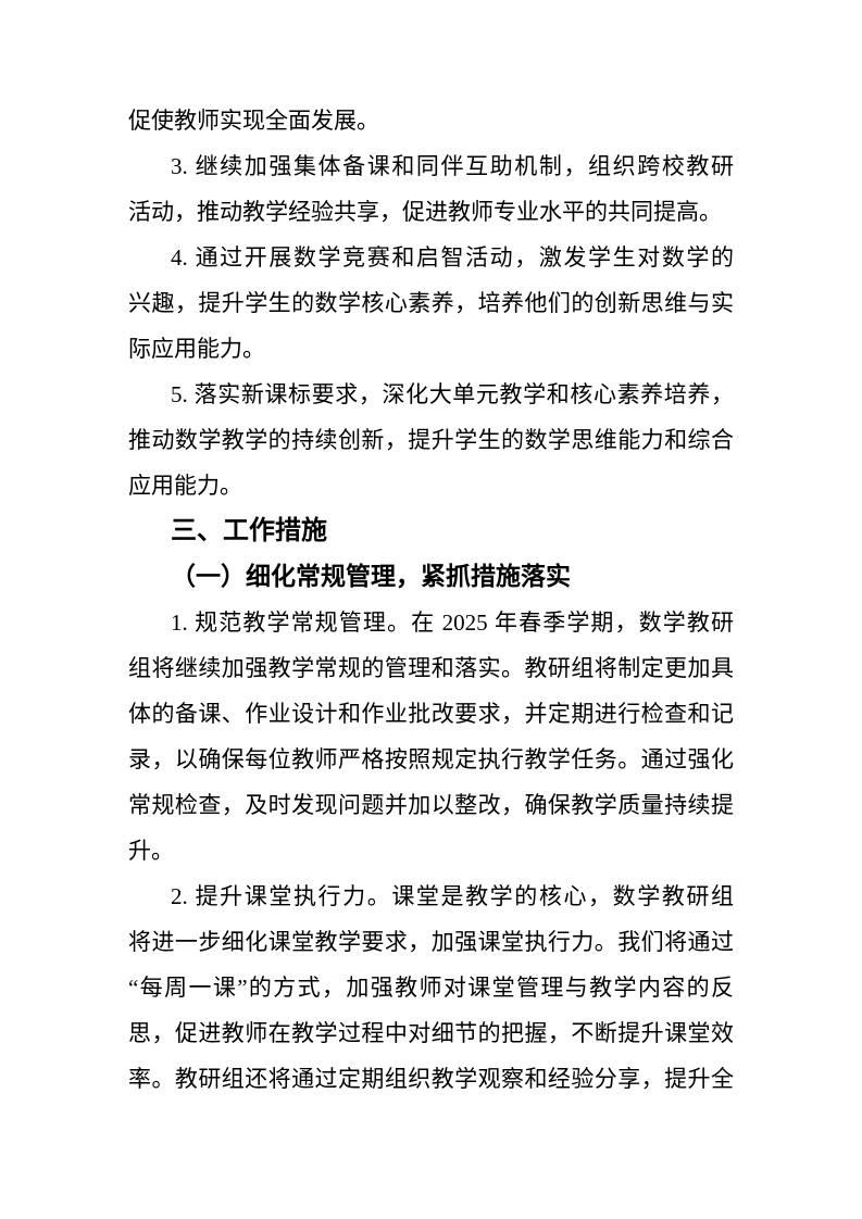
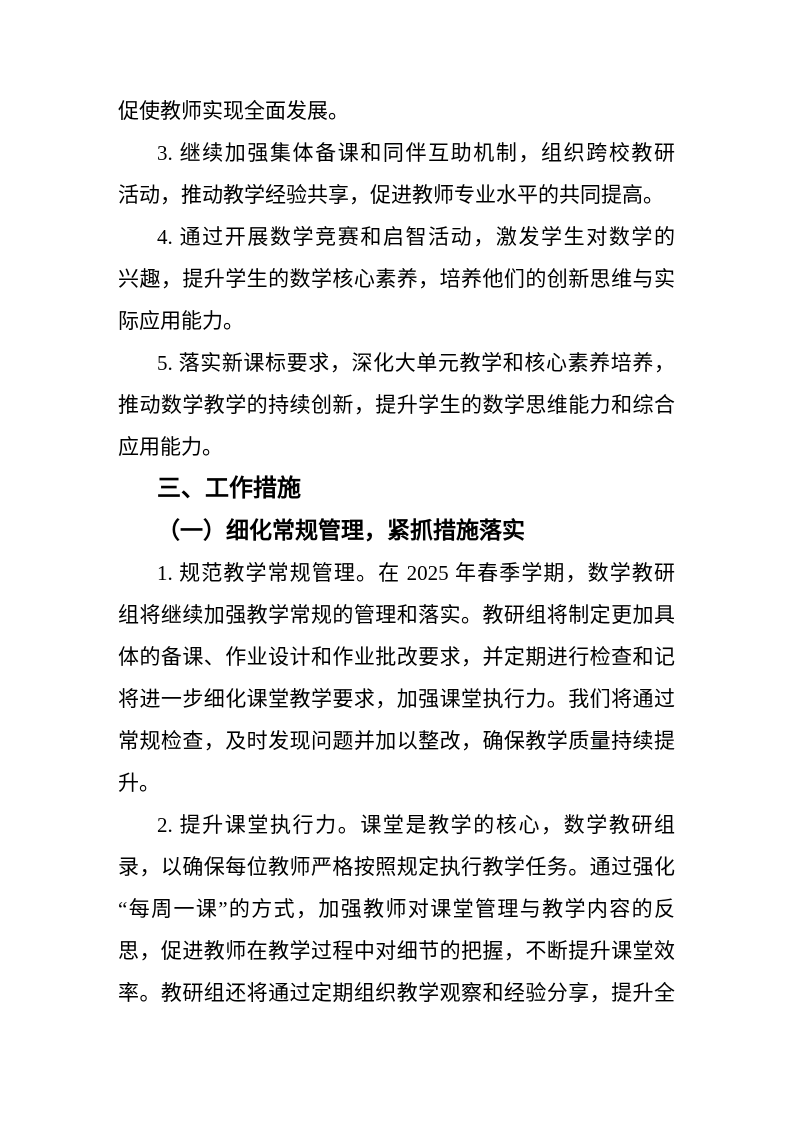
  促使教师实现全面发展。
  3. 继续加强集体备课和同伴互助机制，组织跨校教研
  活动，推动教学经验共享，促进教师专业水平的共同提高。
  4. 通过开展数学竞赛和启智活动，激发学生对数学的
  兴趣，提升学生的数学核心素养，培养他们的创新思维与实
  际应用能力。
  5. 落实新课标要求，深化大单元教学和核心素养培养，
  推动数学教学的持续创新，提升学生的数学思维能力和综合
  应用能力。
  三、工作措施
  （一）细化常规管理，紧抓措施落实
  1. 规范教学常规管理。在 2025 年春季学期，数学教研
  组将继续加强教学常规的管理和落实。教研组将制定更加具
  体的备课、作业设计和作业批改要求，并定期进行检查和记
- 录，以确保每位教师严格按照规定执行教学任务。通过强化
+ 将进一步细化课堂教学要求，加强课堂执行力。我们将通过
  常规检查，及时发现问题并加以整改，确保教学质量持续提
  升。
  2. 提升课堂执行力。课堂是教学的核心，数学教研组
- 将进一步细化课堂教学要求，加强课堂执行力。我们将通过
+ 录，以确保每位教师严格按照规定执行教学任务。通过强化
  “每周一课”的方式，加强教师对课堂管理与教学内容的反
  思，促进教师在教学过程中对细节的把握，不断提升课堂效
  率。教研组还将通过定期组织教学观察和经验分享，提升全
